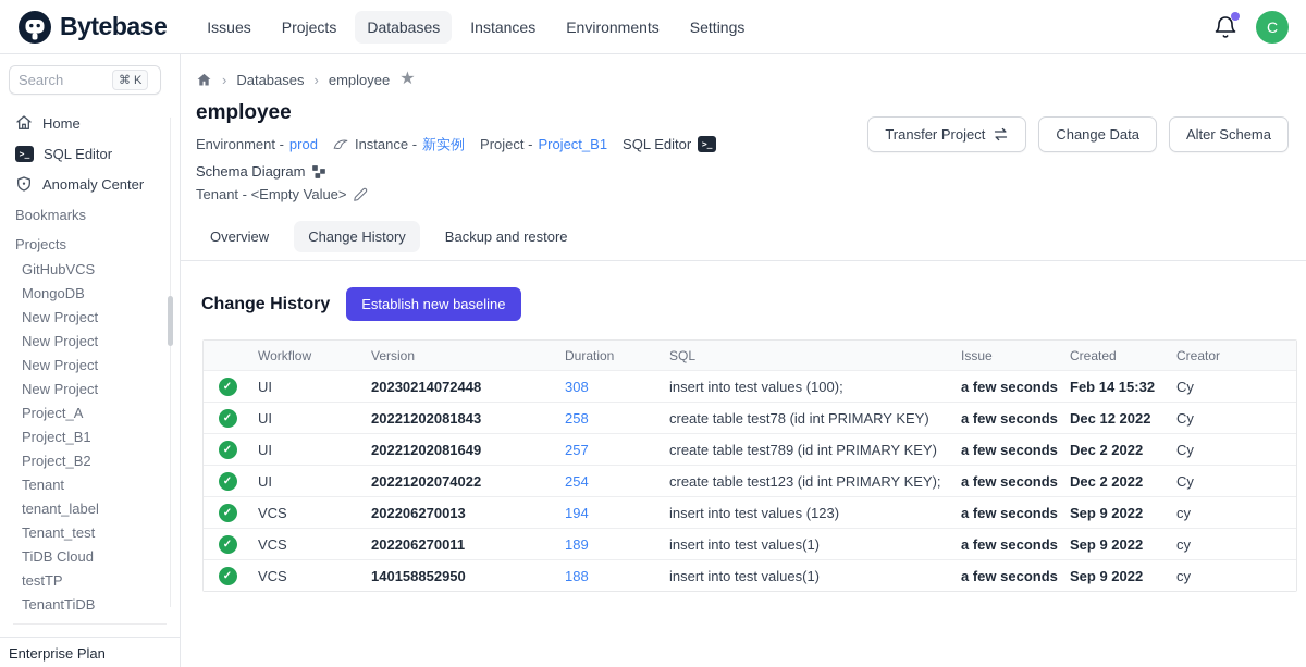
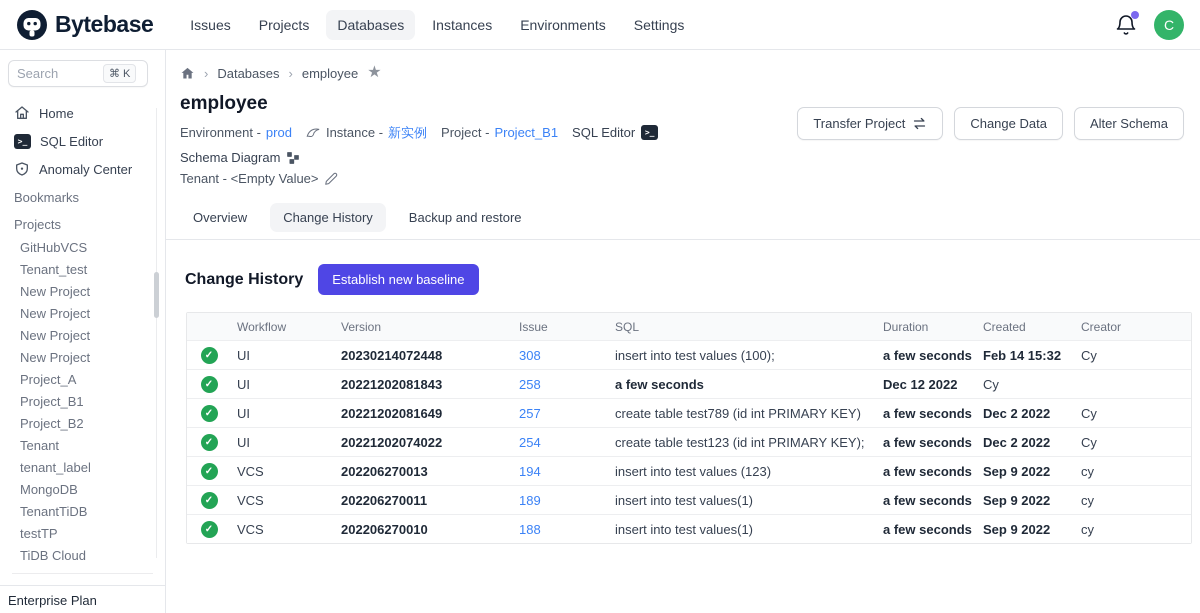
  Bytebase
  Issues
  Projects
  Databases
  Instances
  Environments
  Settings
  C
  Search
  ⌘ K
  Home
  >_
  SQL Editor
  Anomaly Center
  Bookmarks
  Projects
  GitHubVCS
- MongoDB
+ Tenant_test
  New Project
  New Project
  New Project
  New Project
  Project_A
  Project_B1
  Project_B2
  Tenant
  tenant_label
- Tenant_test
+ MongoDB
- TiDB Cloud
+ TenantTiDB
  testTP
- TenantTiDB
+ TiDB Cloud
  Enterprise Plan
  ›
  Databases
  ›
  employee
  ★
  employee
  Environment -
  prod
  Instance -
  新实例
  Project -
  Project_B1
  SQL Editor
  >_
  Schema Diagram
  Tenant - <Empty Value>
  Transfer Project
  Change Data
  Alter Schema
  Overview
  Change History
  Backup and restore
  Change History
  Establish new baseline
  Workflow
  Version
- Duration
+ Issue
  SQL
- Issue
+ Duration
  Created
  Creator
  ✓
  UI
  20230214072448
  308
  insert into test values (100);
  a few seconds
  Feb 14 15:32
  Cy
  ✓
  UI
  20221202081843
  258
- create table test78 (id int PRIMARY KEY)
  a few seconds
  Dec 12 2022
  Cy
  ✓
  UI
  20221202081649
  257
  create table test789 (id int PRIMARY KEY)
  a few seconds
  Dec 2 2022
  Cy
  ✓
  UI
  20221202074022
  254
  create table test123 (id int PRIMARY KEY);
  a few seconds
  Dec 2 2022
  Cy
  ✓
  VCS
  202206270013
  194
  insert into test values (123)
  a few seconds
  Sep 9 2022
  cy
  ✓
  VCS
  202206270011
  189
  insert into test values(1)
  a few seconds
  Sep 9 2022
  cy
  ✓
  VCS
- 140158852950
+ 202206270010
  188
  insert into test values(1)
  a few seconds
  Sep 9 2022
  cy
